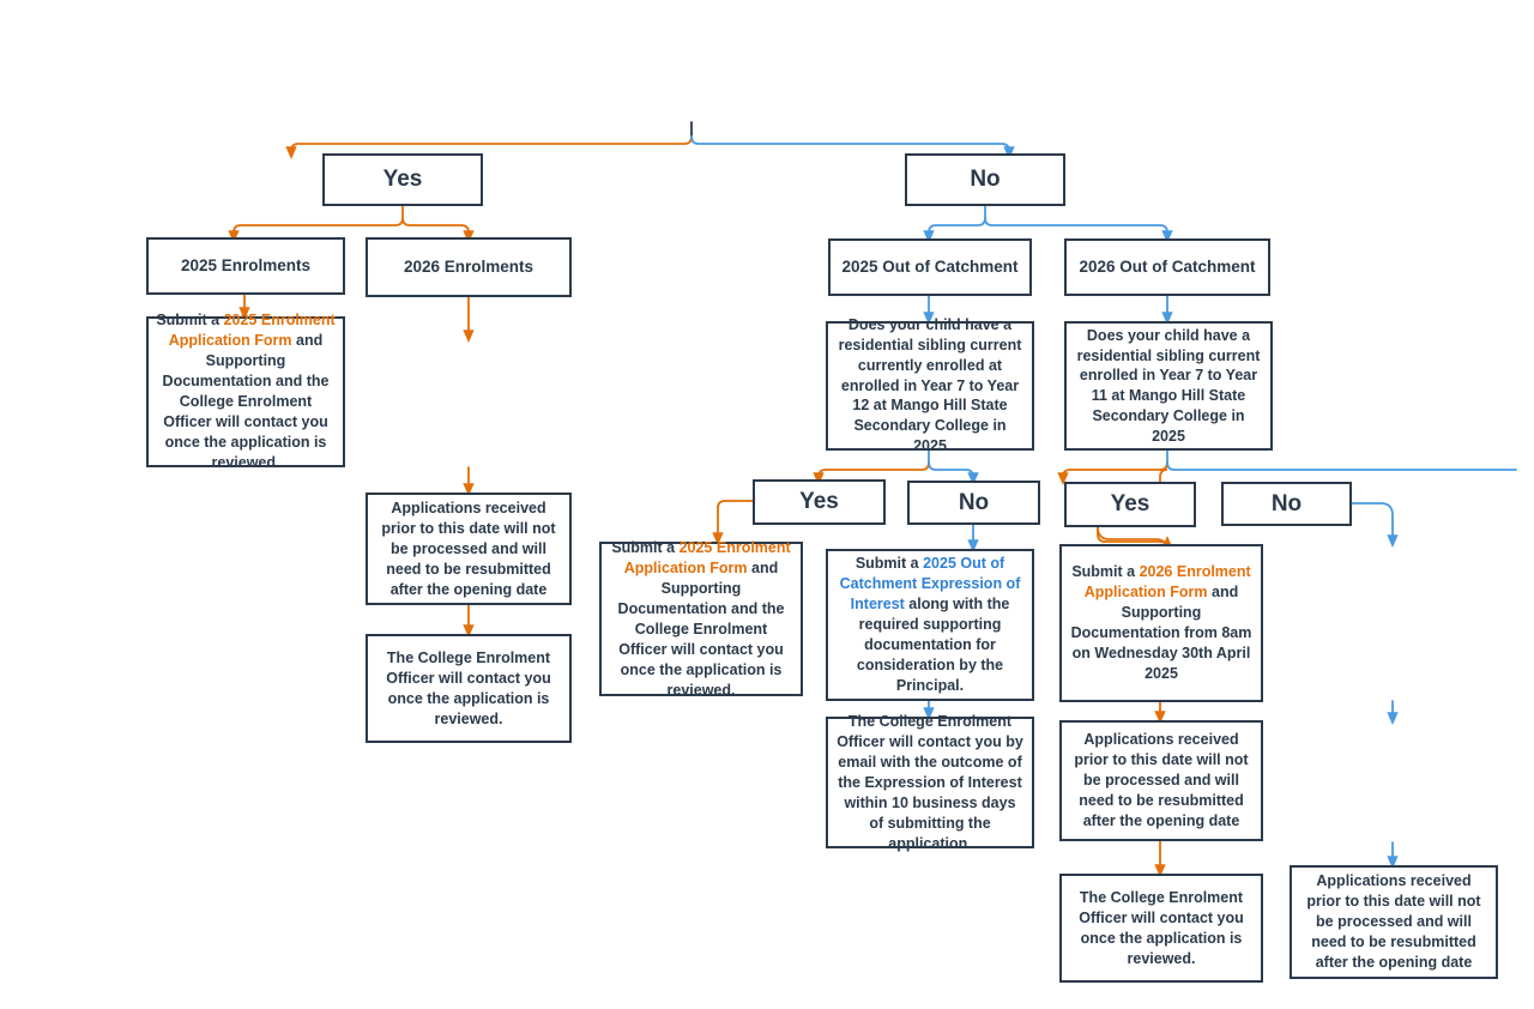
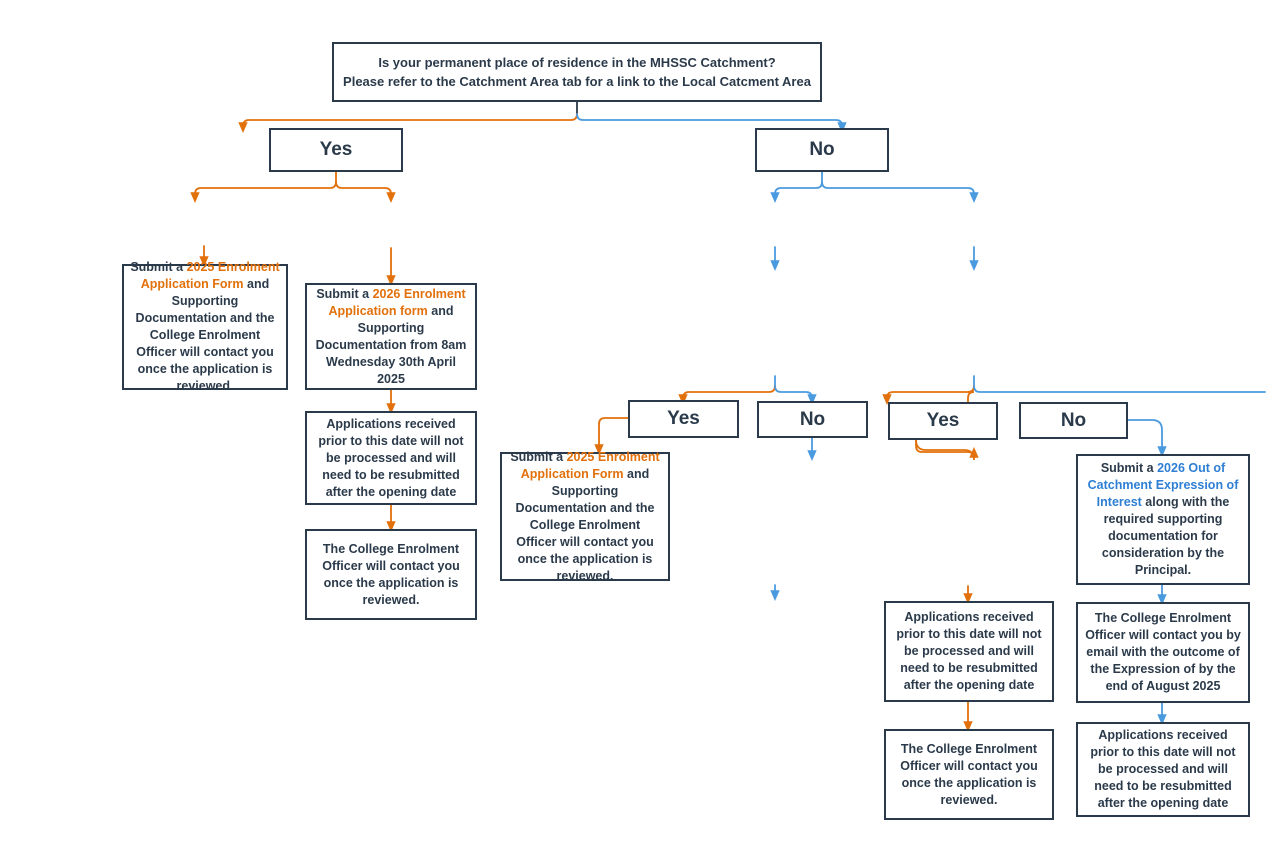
+ Is your permanent place of residence in the MHSSC Catchment?
+ Please refer to the Catchment Area tab for a link to the Local Catcment Area
  Yes
  No
- 2025 Enrolments
- 2026 Enrolments
  Submit a 2025 Enrolment Application Form and Supporting Documentation and the College Enrolment Officer will contact you once the application is reviewed.
+ Submit a 2026 Enrolment Application form and Supporting Documentation from 8am Wednesday 30th April 2025
  Applications received prior to this date will not be processed and will need to be resubmitted after the opening date
  The College Enrolment Officer will contact you once the application is reviewed.
- 2025 Out of Catchment
- 2026 Out of Catchment
- Does your child have a residential sibling current currently enrolled at enrolled in Year 7 to Year 12 at Mango Hill State Secondary College in 2025
- Does your child have a residential sibling current enrolled in Year 7 to Year 11 at Mango Hill State Secondary College in 2025
  Yes
  No
  Yes
  No
  Submit a 2025 Enrolment Application Form and Supporting Documentation and the College Enrolment Officer will contact you once the application is reviewed.
- Submit a 2025 Out of Catchment Expression of Interest along with the required supporting documentation for consideration by the Principal.
- The College Enrolment Officer will contact you by email with the outcome of the Expression of Interest within 10 business days of submitting the application.
- Submit a 2026 Enrolment Application Form and Supporting Documentation from 8am on Wednesday 30th April 2025
  Applications received prior to this date will not be processed and will need to be resubmitted after the opening date
  The College Enrolment Officer will contact you once the application is reviewed.
+ Submit a 2026 Out of Catchment Expression of Interest along with the required supporting documentation for consideration by the Principal.
+ The College Enrolment Officer will contact you by email with the outcome of the Expression of by the end of August 2025
  Applications received prior to this date will not be processed and will need to be resubmitted after the opening date
